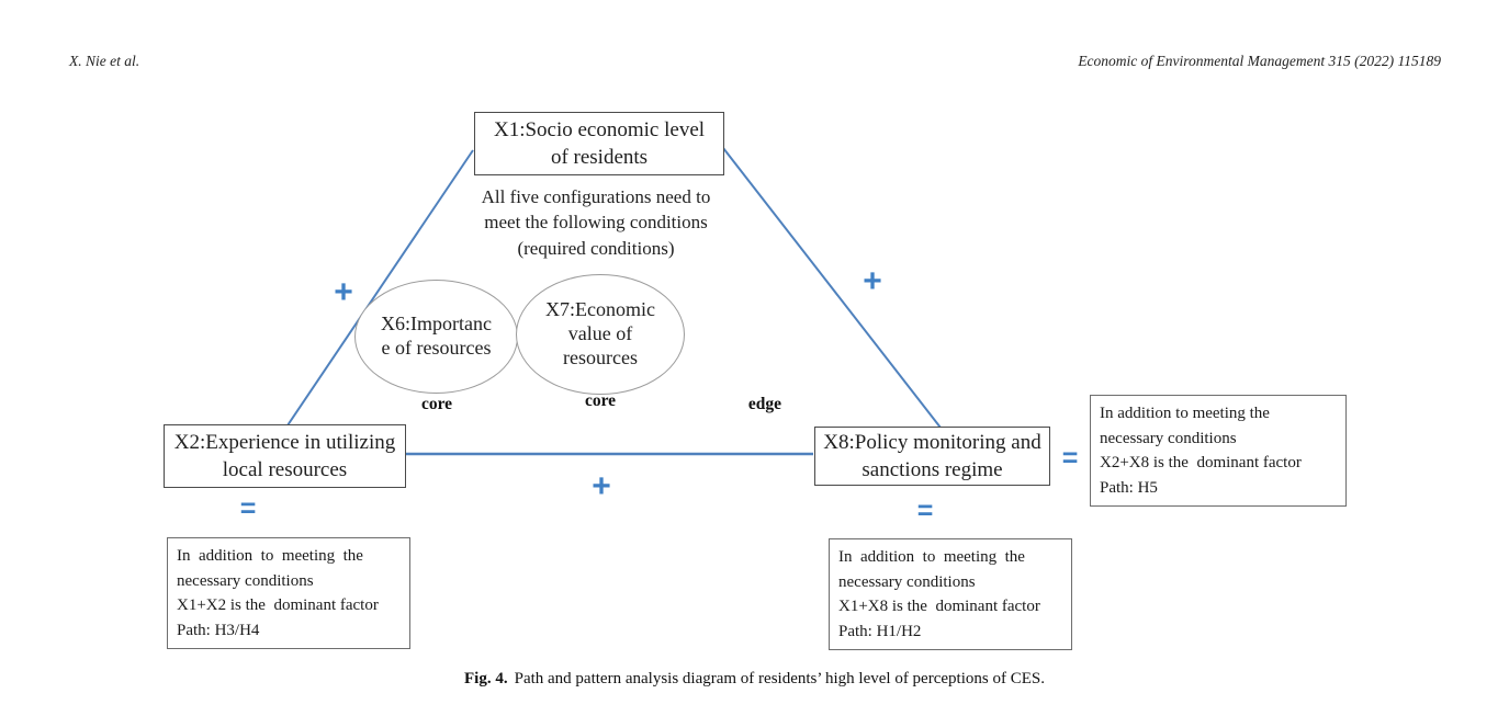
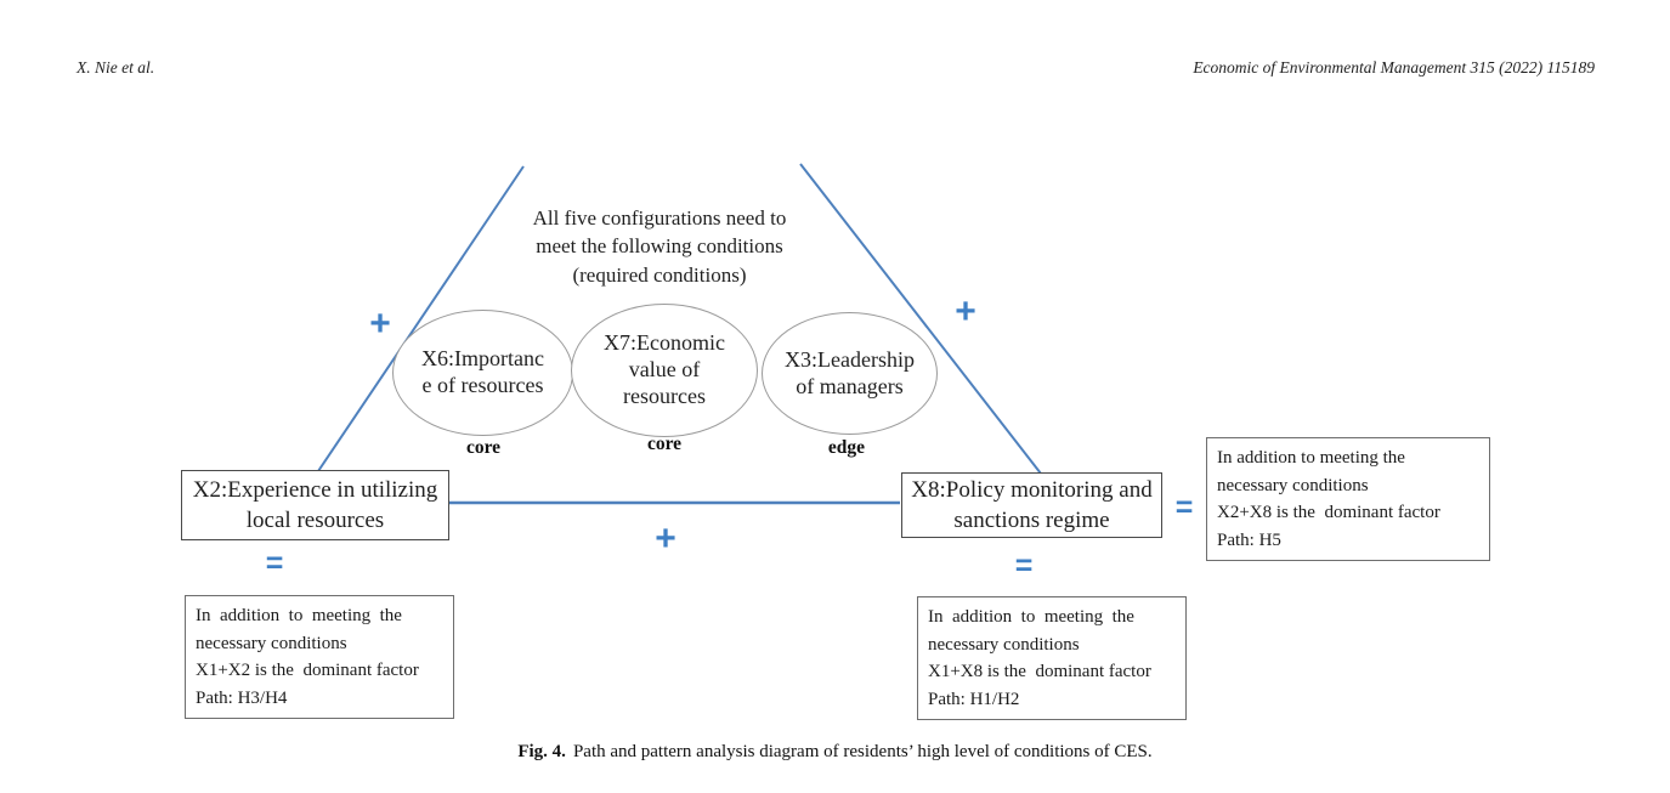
  X. Nie et al.
  Economic of Environmental Management 315 (2022) 115189
- X1:Socio economic level
- of residents
  X2:Experience in utilizing
  local resources
  X8:Policy monitoring and
  sanctions regime
  All five configurations need to
  meet the following conditions
  (required conditions)
  X6:Importanc
  e of resources
  X7:Economic
  value of
  resources
+ X3:Leadership
+ of managers
  core
  core
  edge
  +
  +
  +
  =
  =
  =
  In addition to meeting the
  necessary conditions
  X2+X8 is the dominant factor
  Path: H5
  In addition to meeting the
  necessary conditions
  X1+X2 is the dominant factor
  Path: H3/H4
  In addition to meeting the
  necessary conditions
  X1+X8 is the dominant factor
  Path: H1/H2
- Fig. 4. Path and pattern analysis diagram of residents’ high level of perceptions of CES.
+ Fig. 4. Path and pattern analysis diagram of residents’ high level of conditions of CES.
